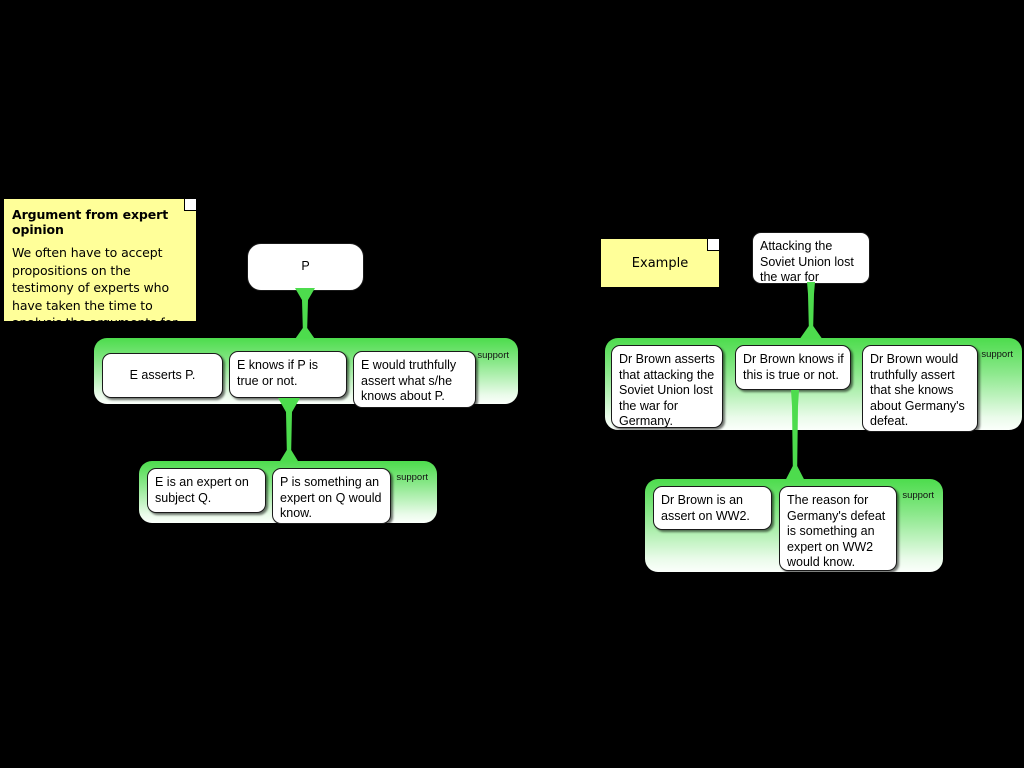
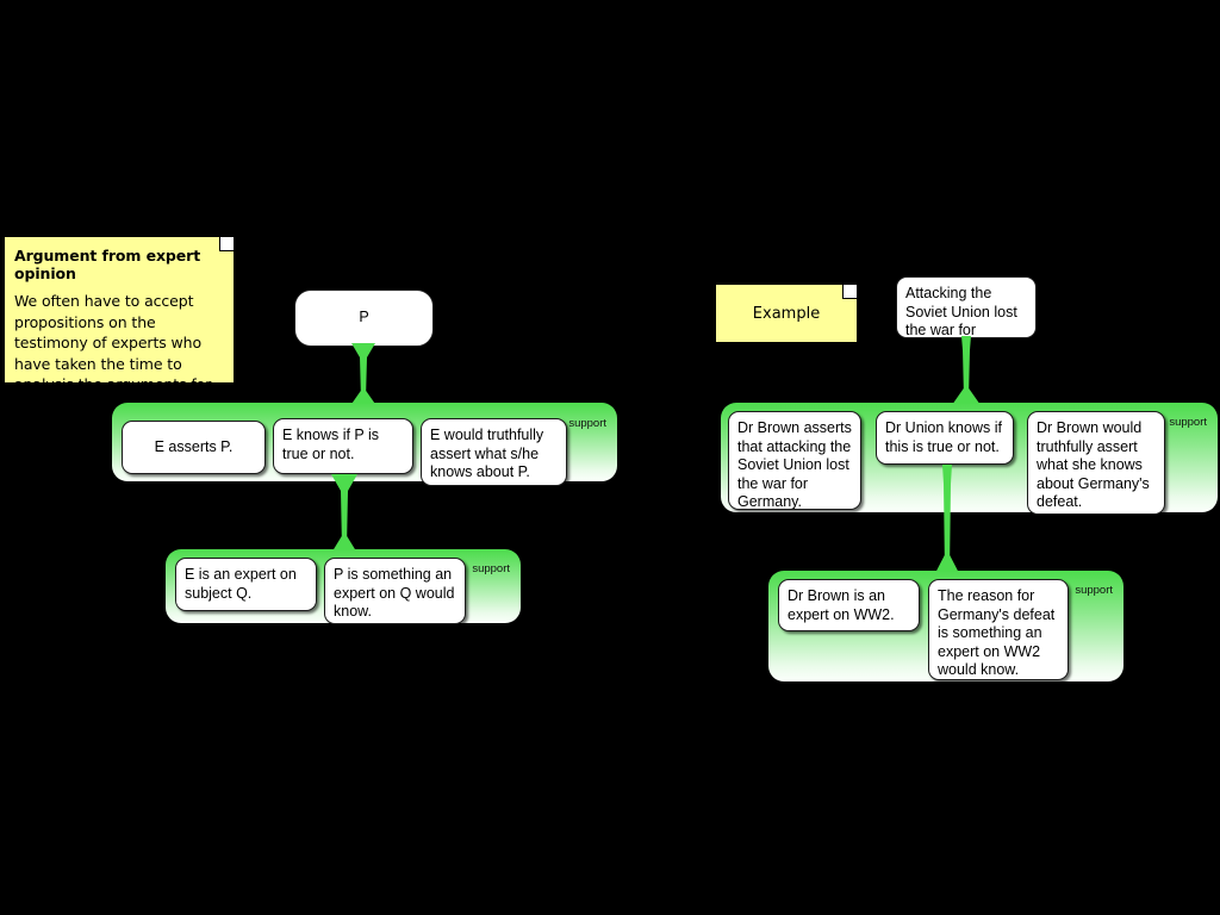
  Argument from expert opinion
  P
  support
  E asserts P.
  E knows if P is true or not.
  E would truthfully assert what s/he knows about P.
  support
  E is an expert on subject Q.
  P is something an expert on Q would know.
  Example
  Attacking the Soviet Union lost the war for
  support
  Dr Brown asserts that attacking the Soviet Union lost the war for Germany.
- Dr Brown knows if this is true or not.
+ Dr Union knows if this is true or not.
- Dr Brown would truthfully assert that she knows about Germany's defeat.
+ Dr Brown would truthfully assert what she knows about Germany's defeat.
  support
- Dr Brown is an assert on WW2.
+ Dr Brown is an expert on WW2.
  The reason for Germany's defeat is something an expert on WW2 would know.
